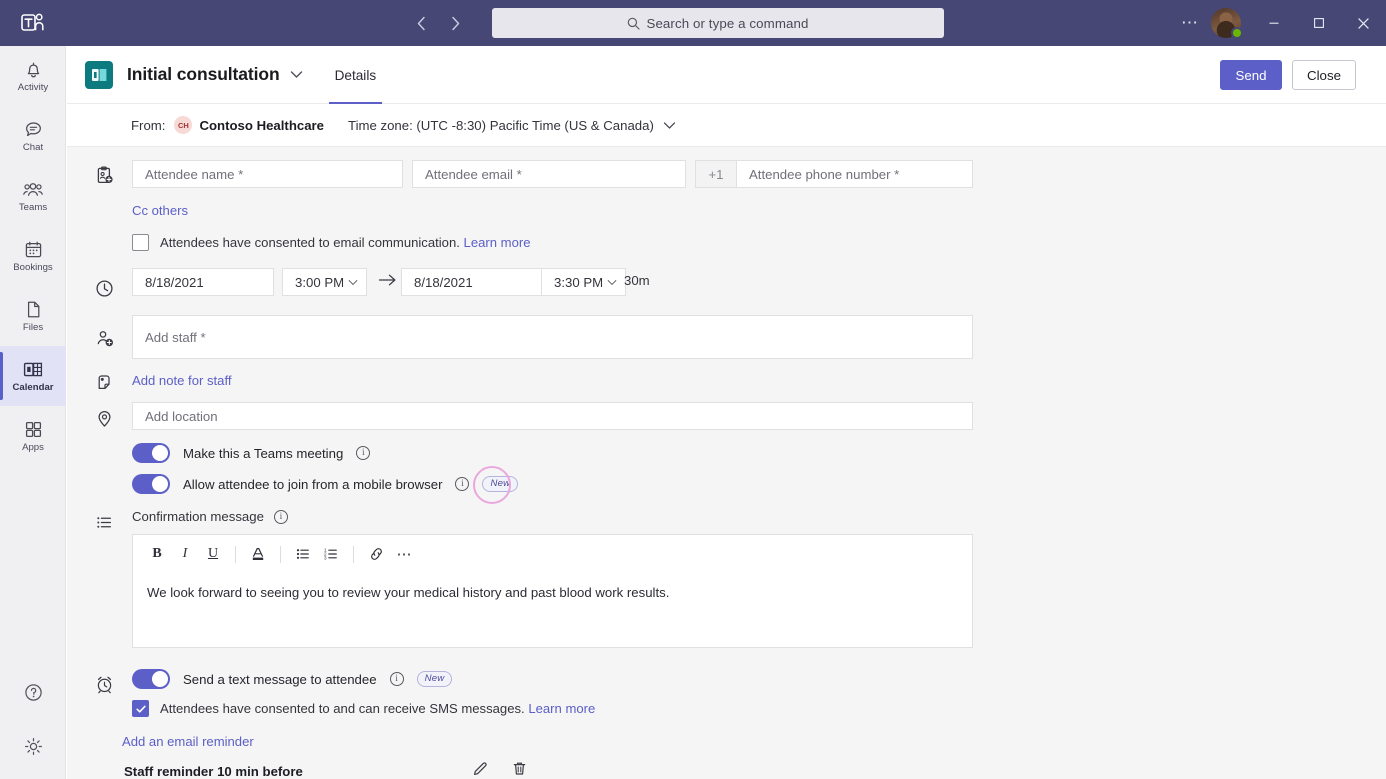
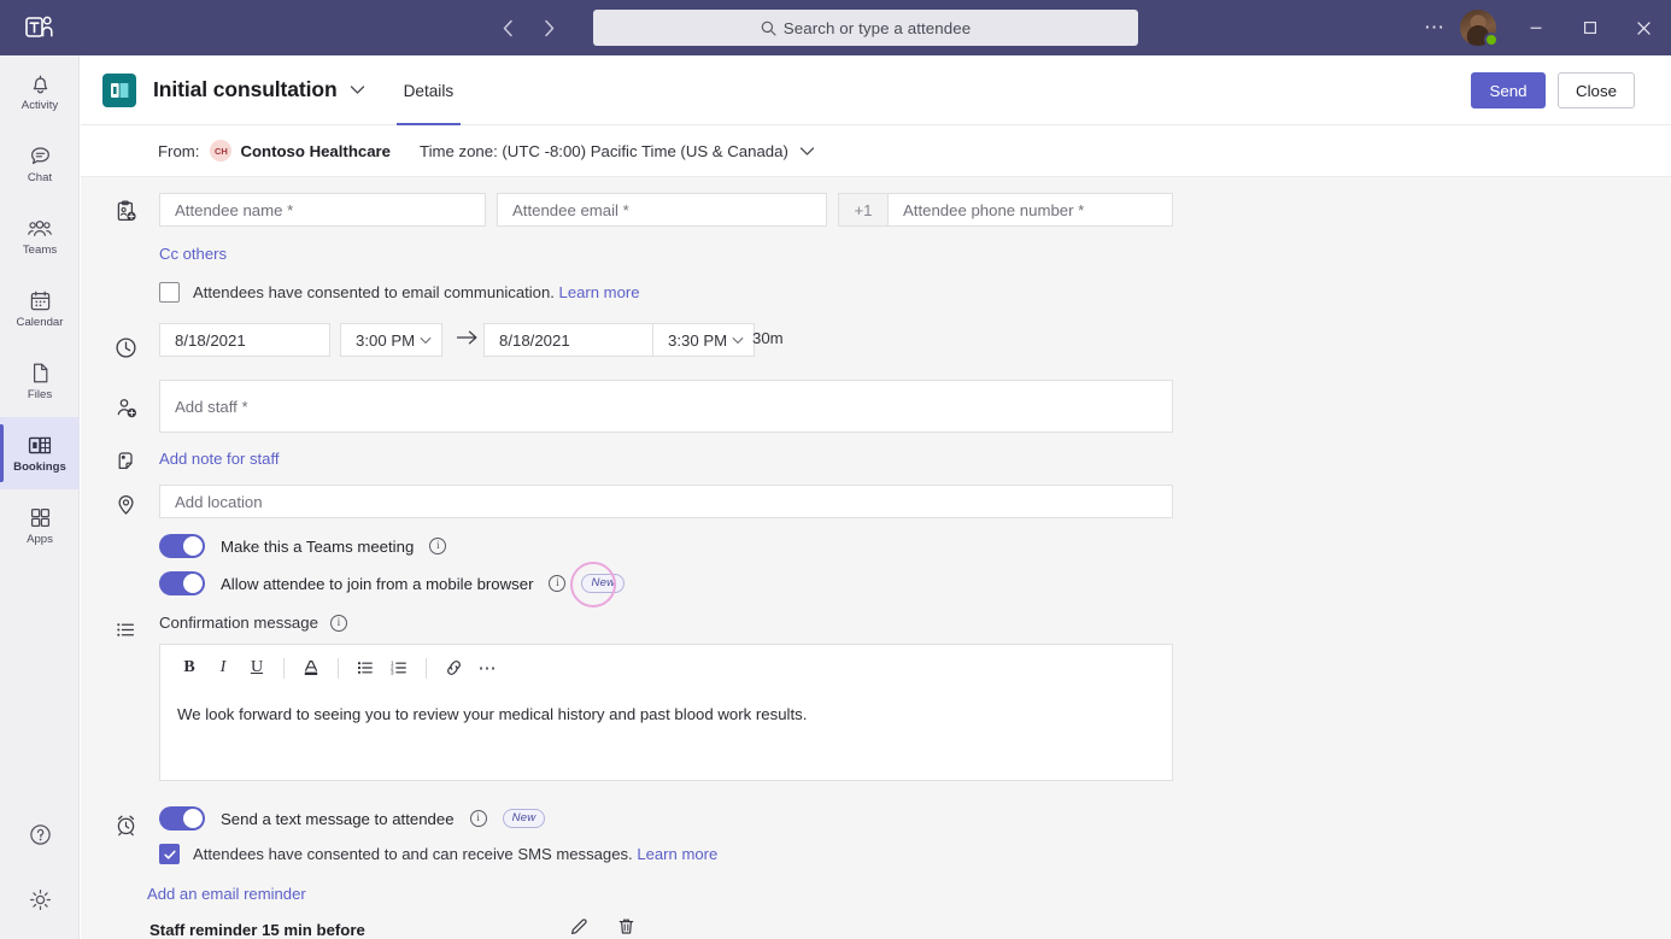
- Search or type a command
+ Search or type a attendee
  ⋯
  Activity
  Chat
  Teams
- Bookings
+ Calendar
  Files
- Calendar
+ Bookings
  Apps
  Initial consultation
  Details
  Send
  Close
  From:
  CH
  Contoso Healthcare
- Time zone: (UTC -8:30) Pacific Time (US & Canada)
+ Time zone: (UTC -8:00) Pacific Time (US & Canada)
  Attendee name *
  Attendee email *
  +1
  Attendee phone number *
  Cc others
  Attendees have consented to email communication. Learn more
  8/18/2021
  3:00 PM
  8/18/2021
  3:30 PM
  30m
  Add staff *
  Add note for staff
  Add location
  Make this a Teams meeting
  i
  Allow attendee to join from a mobile browser
  i
  New
  Confirmation message
  i
  B
  I
  U
  ⋯
  We look forward to seeing you to review your medical history and past blood work results.
  Send a text message to attendee
  i
  New
  Attendees have consented to and can receive SMS messages. Learn more
  Add an email reminder
- Staff reminder 10 min before
+ Staff reminder 15 min before
